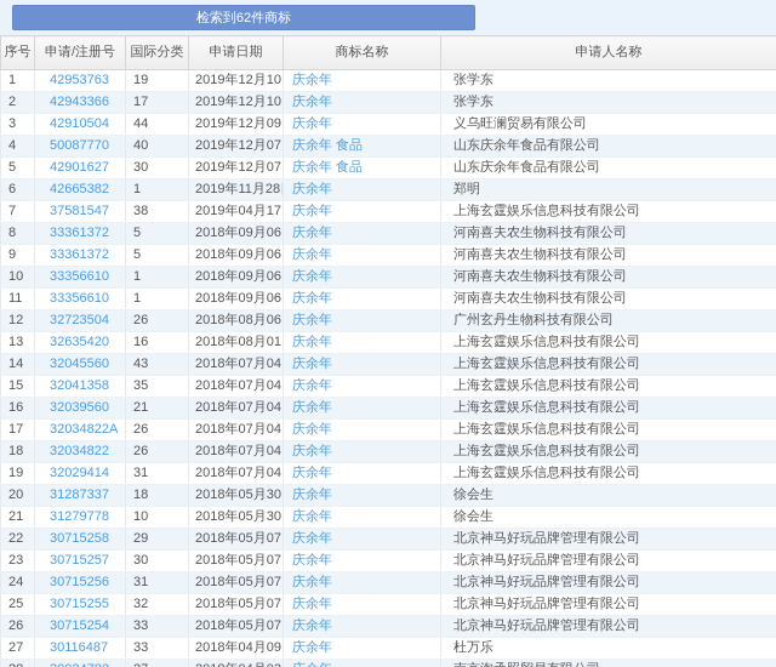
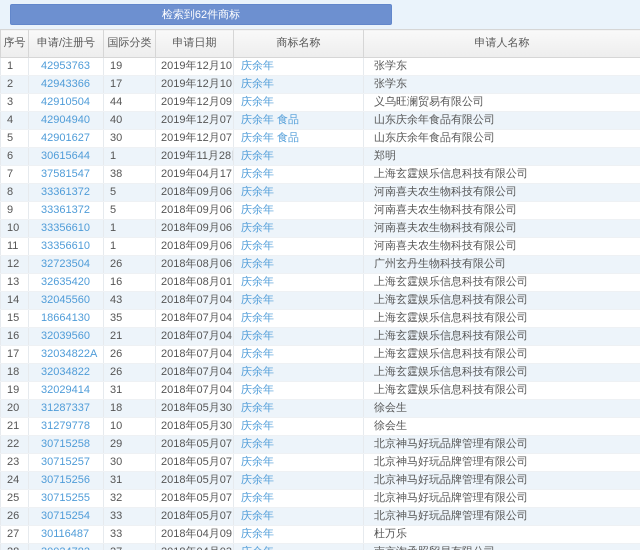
  检索到62件商标
  序号	申请/注册号	国际分类	申请日期	商标名称	申请人名称
  1	42953763	19	2019年12月10	庆余年	张学东
  2	42943366	17	2019年12月10	庆余年	张学东
  3	42910504	44	2019年12月09	庆余年	义乌旺澜贸易有限公司
- 4	50087770	40	2019年12月07	庆余年 食品	山东庆余年食品有限公司
+ 4	42904940	40	2019年12月07	庆余年 食品	山东庆余年食品有限公司
  5	42901627	30	2019年12月07	庆余年 食品	山东庆余年食品有限公司
- 6	42665382	1	2019年11月28	庆余年	郑明
+ 6	30615644	1	2019年11月28	庆余年	郑明
  7	37581547	38	2019年04月17	庆余年	上海玄霆娱乐信息科技有限公司
  8	33361372	5	2018年09月06	庆余年	河南喜夫农生物科技有限公司
  9	33361372	5	2018年09月06	庆余年	河南喜夫农生物科技有限公司
  10	33356610	1	2018年09月06	庆余年	河南喜夫农生物科技有限公司
  11	33356610	1	2018年09月06	庆余年	河南喜夫农生物科技有限公司
  12	32723504	26	2018年08月06	庆余年	广州玄丹生物科技有限公司
  13	32635420	16	2018年08月01	庆余年	上海玄霆娱乐信息科技有限公司
  14	32045560	43	2018年07月04	庆余年	上海玄霆娱乐信息科技有限公司
- 15	32041358	35	2018年07月04	庆余年	上海玄霆娱乐信息科技有限公司
+ 15	18664130	35	2018年07月04	庆余年	上海玄霆娱乐信息科技有限公司
  16	32039560	21	2018年07月04	庆余年	上海玄霆娱乐信息科技有限公司
  17	32034822A	26	2018年07月04	庆余年	上海玄霆娱乐信息科技有限公司
  18	32034822	26	2018年07月04	庆余年	上海玄霆娱乐信息科技有限公司
  19	32029414	31	2018年07月04	庆余年	上海玄霆娱乐信息科技有限公司
  20	31287337	18	2018年05月30	庆余年	徐会生
  21	31279778	10	2018年05月30	庆余年	徐会生
  22	30715258	29	2018年05月07	庆余年	北京神马好玩品牌管理有限公司
  23	30715257	30	2018年05月07	庆余年	北京神马好玩品牌管理有限公司
  24	30715256	31	2018年05月07	庆余年	北京神马好玩品牌管理有限公司
  25	30715255	32	2018年05月07	庆余年	北京神马好玩品牌管理有限公司
  26	30715254	33	2018年05月07	庆余年	北京神马好玩品牌管理有限公司
  27	30116487	33	2018年04月09	庆余年	杜万乐
